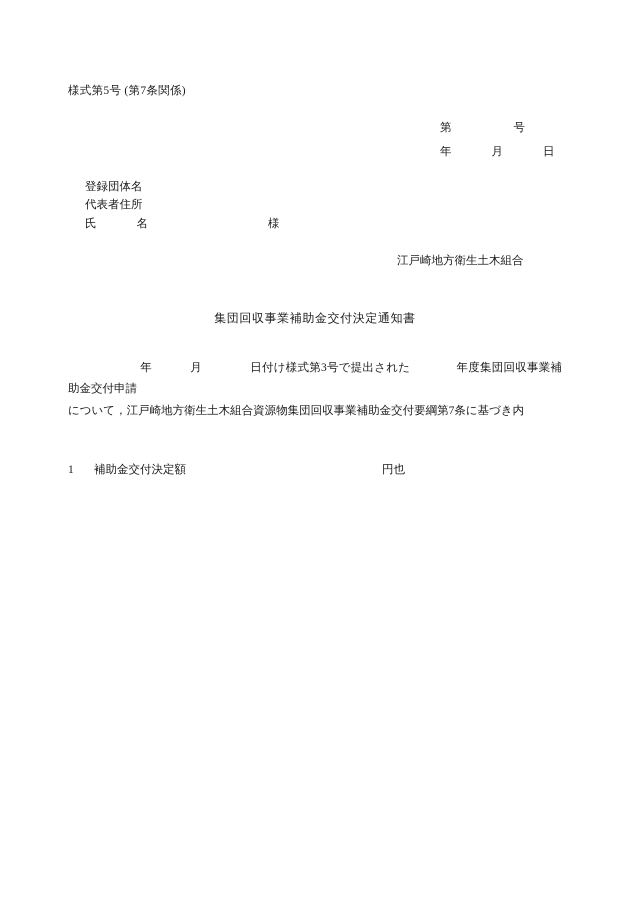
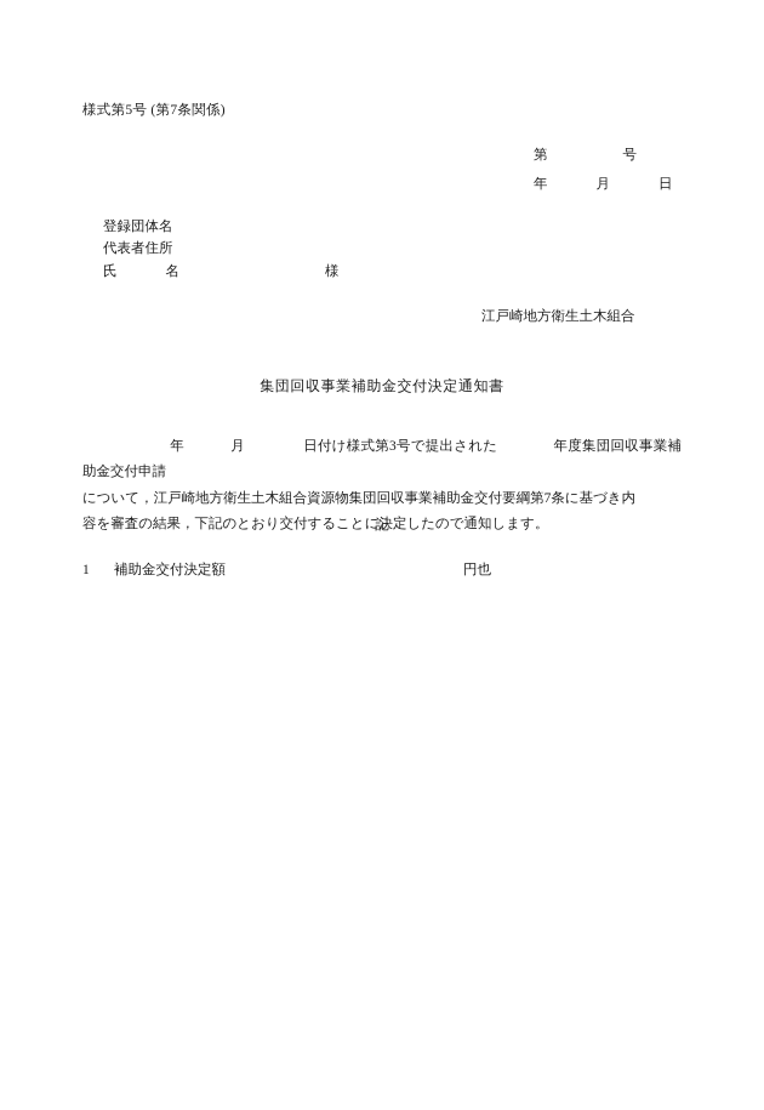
  様式第5号 (第7条関係)
  第 号
  年 月 日
  登録団体名
  代表者住所
  氏 名 様
  江戸崎地方衛生土木組合
  集団回収事業補助金交付決定通知書
  年 月 日付け様式第3号で提出された 年度集団回収事業補助金交付申請
  について，江戸崎地方衛生土木組合資源物集団回収事業補助金交付要綱第7条に基づき内
+ 容を審査の結果，下記のとおり交付することに決定したので通知します。
+ 記
  1 補助金交付決定額 円也
